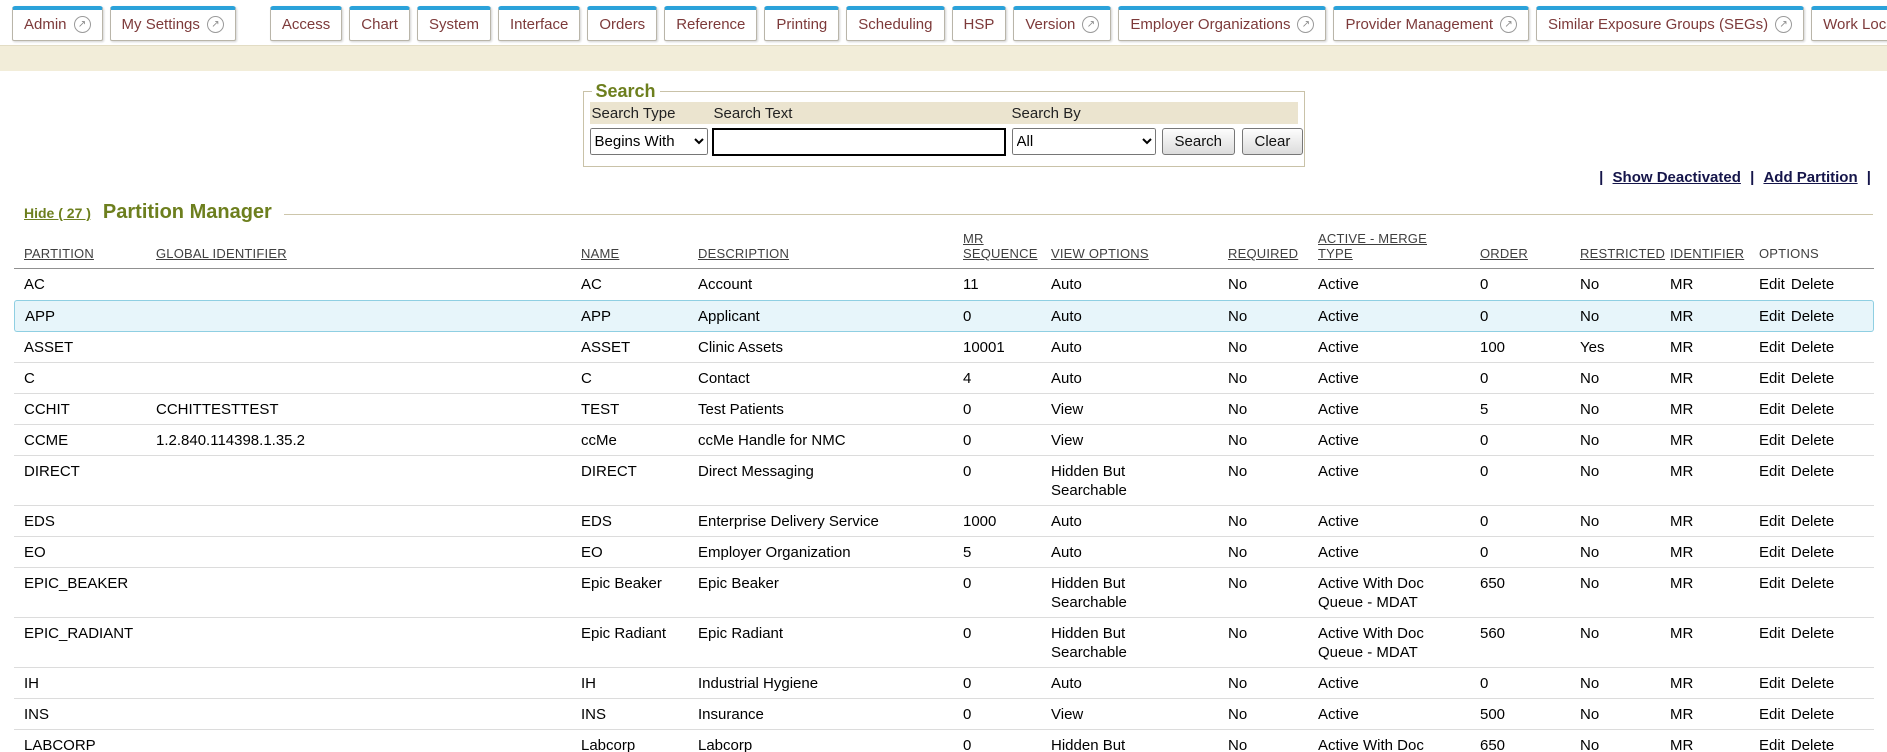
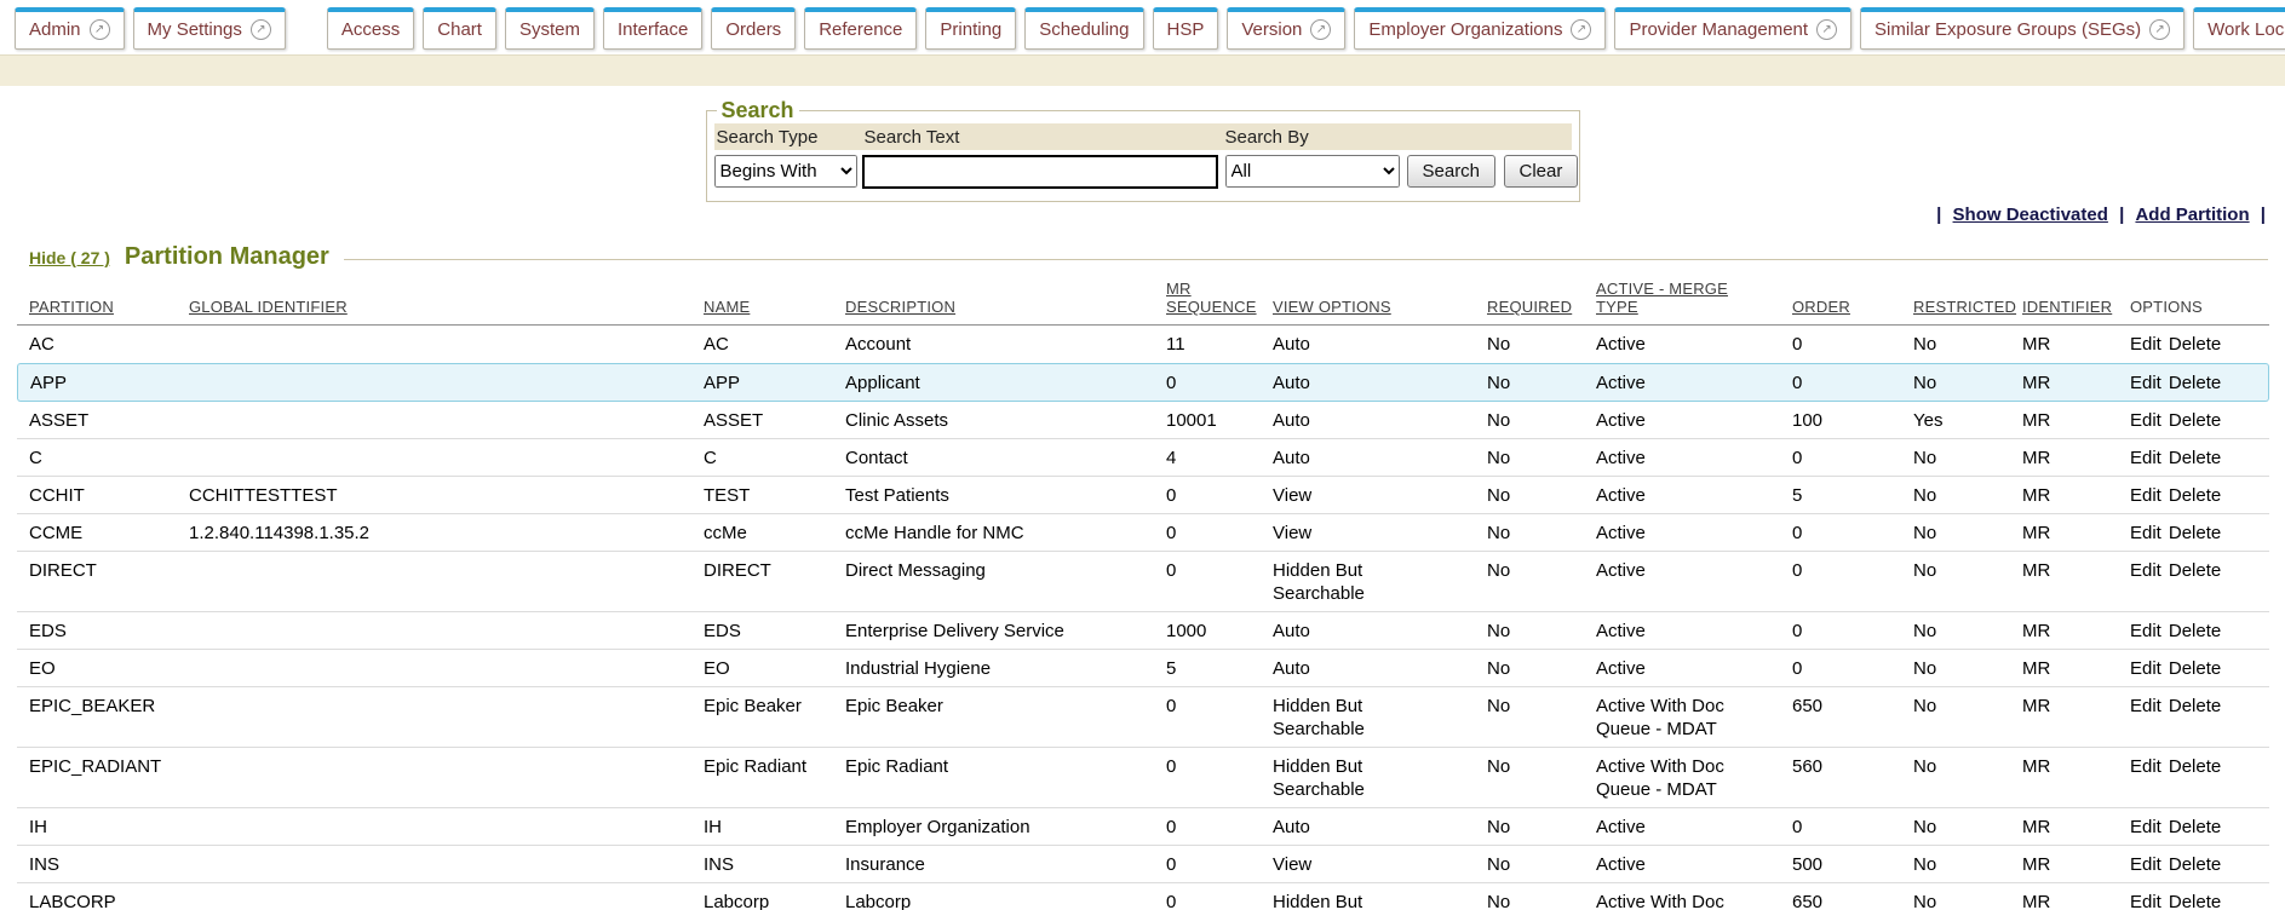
  Admin
  ↗
  My Settings
  ↗
  Access
  Chart
  System
  Interface
  Orders
  Reference
  Printing
  Scheduling
  HSP
  Version
  ↗
  Employer Organizations
  ↗
  Provider Management
  ↗
  Similar Exposure Groups (SEGs)
  ↗
  Search
  Search Type
  Search Text
  Search By
  Begins With
  All
  Search
  Clear
  | Show Deactivated | Add Partition |
  Hide ( 27 )
  Partition Manager
  PARTITION	GLOBAL IDENTIFIER	NAME	DESCRIPTION	MR SEQUENCE	VIEW OPTIONS	REQUIRED	ACTIVE - MERGE TYPE	ORDER	RESTRICTED	IDENTIFIER	OPTIONS
  AC		AC	Account	11	Auto	No	Active	0	No	MR	Edit Delete
  APP		APP	Applicant	0	Auto	No	Active	0	No	MR	Edit Delete
  ASSET		ASSET	Clinic Assets	10001	Auto	No	Active	100	Yes	MR	Edit Delete
  C		C	Contact	4	Auto	No	Active	0	No	MR	Edit Delete
  CCHIT	CCHITTESTTEST	TEST	Test Patients	0	View	No	Active	5	No	MR	Edit Delete
  CCME	1.2.840.114398.1.35.2	ccMe	ccMe Handle for NMC	0	View	No	Active	0	No	MR	Edit Delete
  DIRECT		DIRECT	Direct Messaging	0	Hidden But Searchable	No	Active	0	No	MR	Edit Delete
  EDS		EDS	Enterprise Delivery Service	1000	Auto	No	Active	0	No	MR	Edit Delete
- EO		EO	Employer Organization	5	Auto	No	Active	0	No	MR	Edit Delete
+ EO		EO	Industrial Hygiene	5	Auto	No	Active	0	No	MR	Edit Delete
  EPIC_BEAKER		Epic Beaker	Epic Beaker	0	Hidden But Searchable	No	Active With Doc Queue - MDAT	650	No	MR	Edit Delete
  EPIC_RADIANT		Epic Radiant	Epic Radiant	0	Hidden But Searchable	No	Active With Doc Queue - MDAT	560	No	MR	Edit Delete
- IH		IH	Industrial Hygiene	0	Auto	No	Active	0	No	MR	Edit Delete
+ IH		IH	Employer Organization	0	Auto	No	Active	0	No	MR	Edit Delete
  INS		INS	Insurance	0	View	No	Active	500	No	MR	Edit Delete
  LABCORP		Labcorp	Labcorp	0	Hidden But	No	Active With Doc	650	No	MR	Edit Delete
